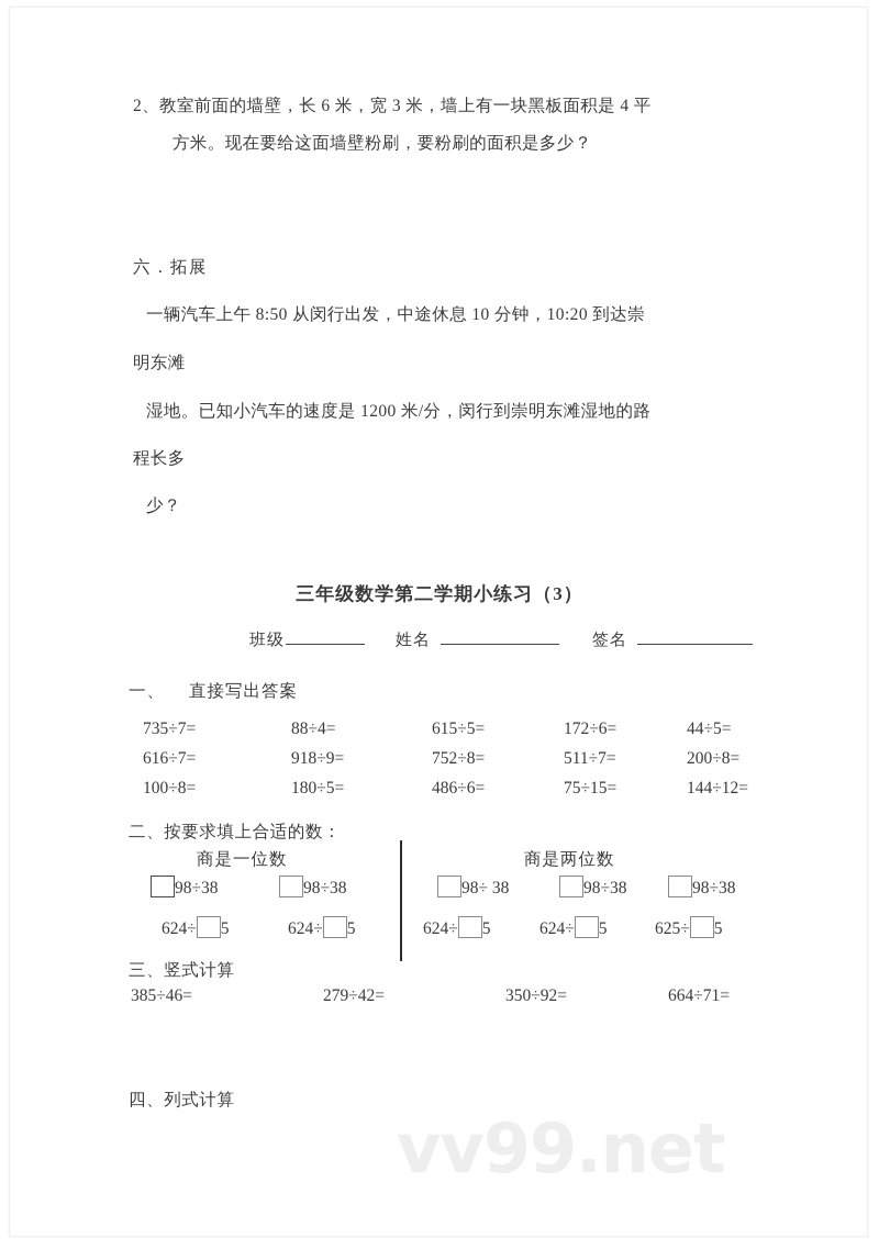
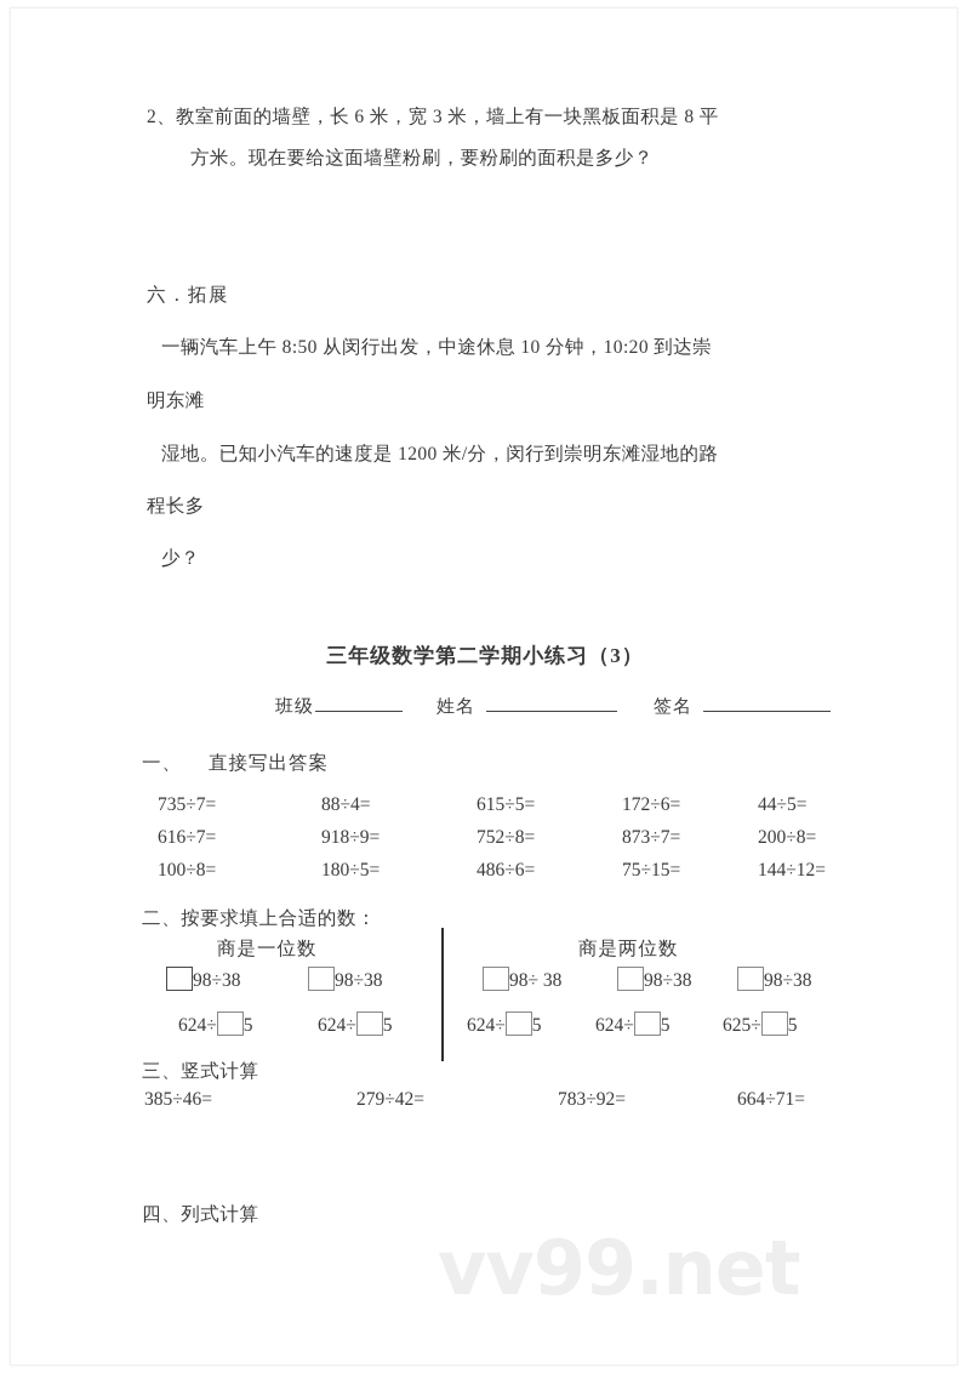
- 2、教室前面的墙壁，长 6 米，宽 3 米，墙上有一块黑板面积是 4 平
+ 2、教室前面的墙壁，长 6 米，宽 3 米，墙上有一块黑板面积是 8 平
  方米。现在要给这面墙壁粉刷，要粉刷的面积是多少？
  六．拓展
  一辆汽车上午 8:50 从闵行出发，中途休息 10 分钟，10:20 到达崇
  明东滩
  湿地。已知小汽车的速度是 1200 米/分，闵行到崇明东滩湿地的路
  程长多
  少？
  三年级数学第二学期小练习（3）
  班级
  姓名
  签名
  一、 直接写出答案
  735÷7=
  88÷4=
  615÷5=
  172÷6=
  44÷5=
  616÷7=
  918÷9=
  752÷8=
- 511÷7=
+ 873÷7=
  200÷8=
  100÷8=
  180÷5=
  486÷6=
  75÷15=
  144÷12=
  二、按要求填上合适的数：
  商是一位数
  商是两位数
  98÷38
  98÷38
  624÷ 5
  624÷ 5
  98÷ 38
  98÷38
  98÷38
  624÷ 5
  624÷ 5
  625÷ 5
  三、竖式计算
  385÷46=
  279÷42=
- 350÷92=
+ 783÷92=
  664÷71=
  四、列式计算
